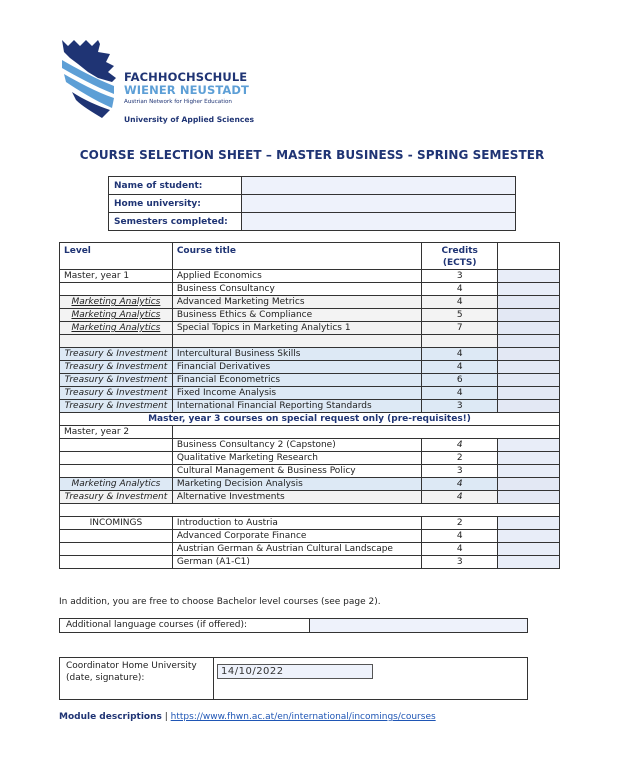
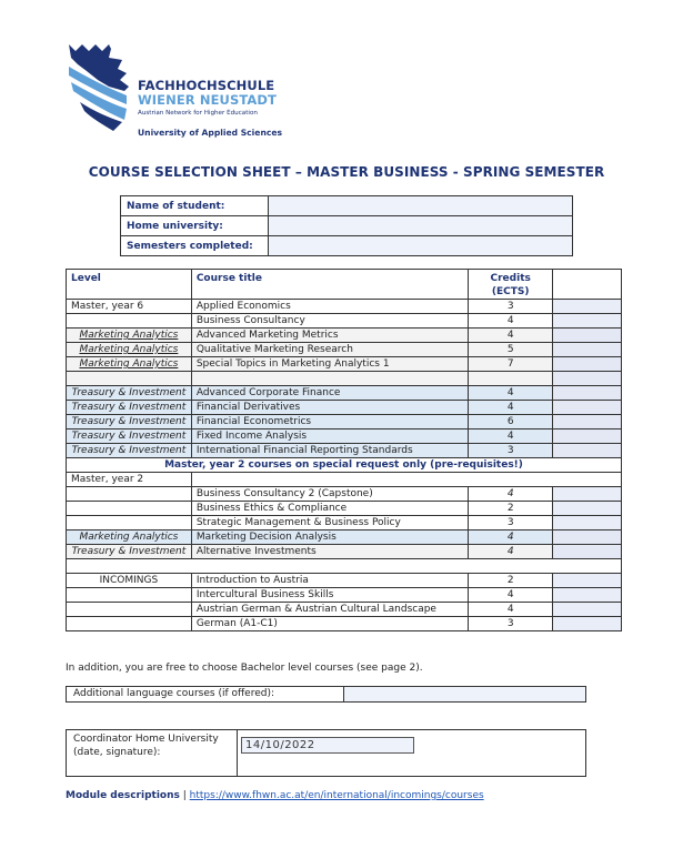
  FACHHOCHSCHULE
  WIENER NEUSTADT
  University of Applied Sciences
  COURSE SELECTION SHEET – MASTER BUSINESS - SPRING SEMESTER
  Name of student:
  Home university:
  Semesters completed:
  Level	Course title	Credits(ECTS)
- Master, year 1	Applied Economics	3
+ Master, year 6	Applied Economics	3
  	Business Consultancy	4
  Marketing Analytics	Advanced Marketing Metrics	4
- Marketing Analytics	Business Ethics & Compliance	5
+ Marketing Analytics	Qualitative Marketing Research	5
  Marketing Analytics	Special Topics in Marketing Analytics 1	7
- Treasury & Investment	Intercultural Business Skills	4
+ Treasury & Investment	Advanced Corporate Finance	4
  Treasury & Investment	Financial Derivatives	4
  Treasury & Investment	Financial Econometrics	6
  Treasury & Investment	Fixed Income Analysis	4
  Treasury & Investment	International Financial Reporting Standards	3
- Master, year 3 courses on special request only (pre-requisites!)
+ Master, year 2 courses on special request only (pre-requisites!)
  Master, year 2
  	Business Consultancy 2 (Capstone)	4
- 	Qualitative Marketing Research	2
+ 	Business Ethics & Compliance	2
- 	Cultural Management & Business Policy	3
+ 	Strategic Management & Business Policy	3
  Marketing Analytics	Marketing Decision Analysis	4
  Treasury & Investment	Alternative Investments	4
  INCOMINGS	Introduction to Austria	2
- 	Advanced Corporate Finance	4
+ 	Intercultural Business Skills	4
  	Austrian German & Austrian Cultural Landscape	4
  	German (A1-C1)	3
  In addition, you are free to choose Bachelor level courses (see page 2).
  Additional language courses (if offered):
  Coordinator Home University
  (date, signature):
  14/10/2022
  Module descriptions | https://www.fhwn.ac.at/en/international/incomings/courses
